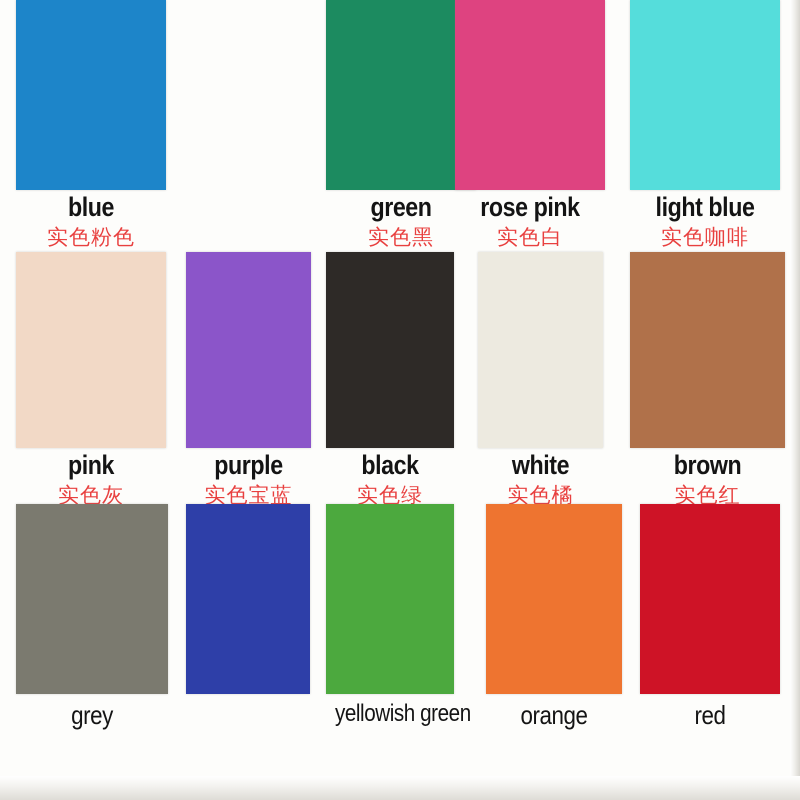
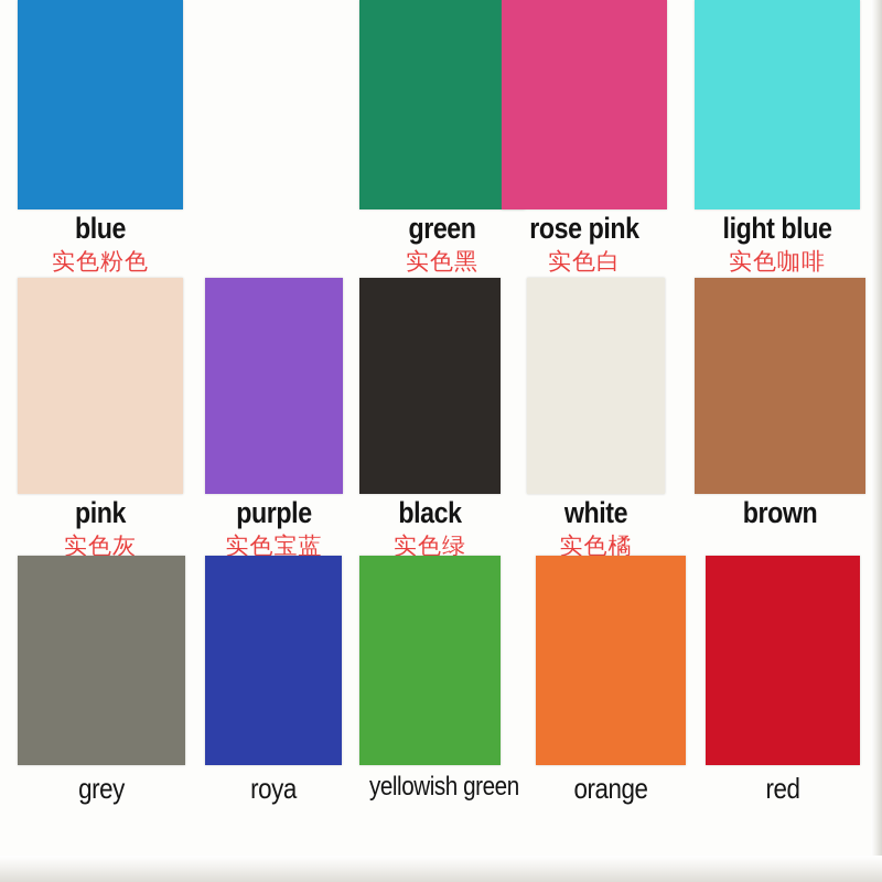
  blue
  实色粉色
  green
  实色黑
  rose pink
  实色白
  light blue
  实色咖啡
  pink
  实色灰
  purple
  实色宝蓝
  black
  实色绿
  white
  实色橘
  brown
- 实色红
  grey
+ roya
  yellowish green
  orange
  red
